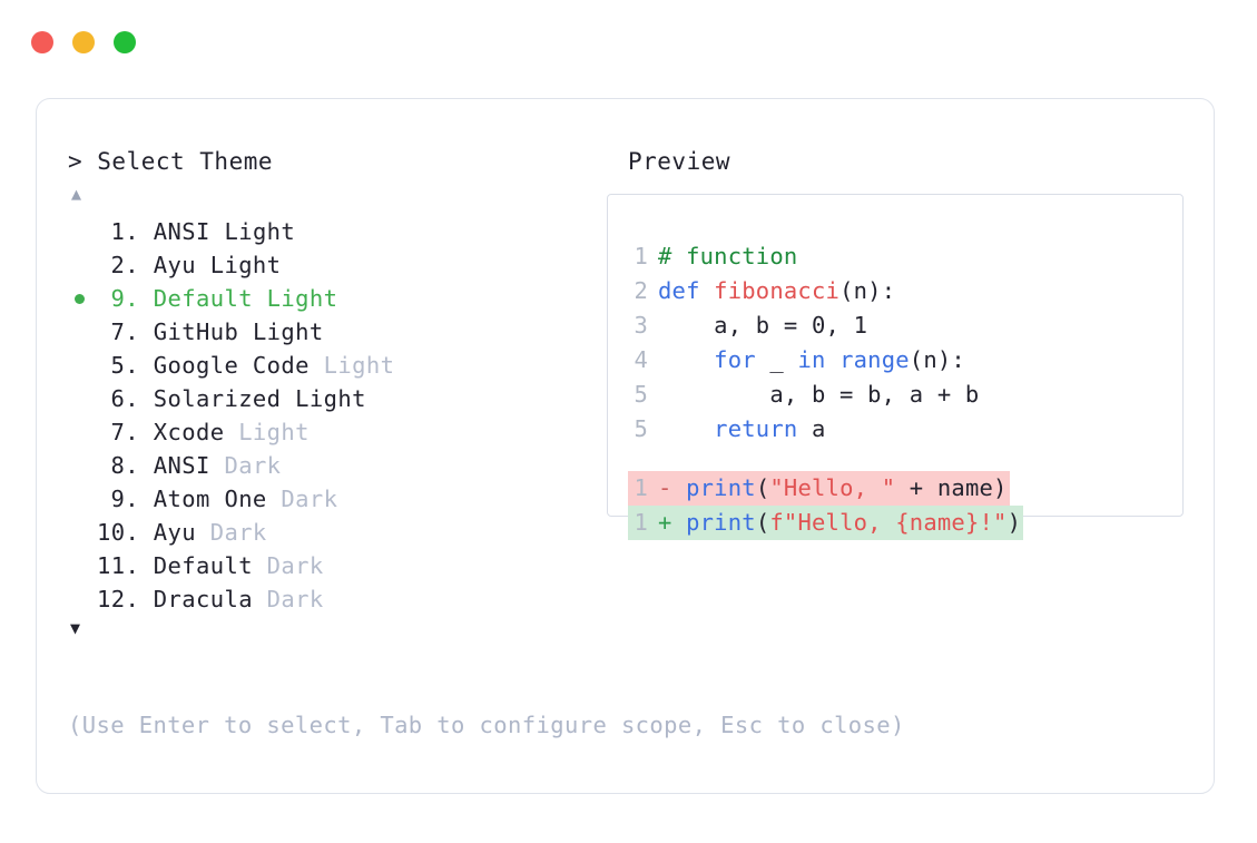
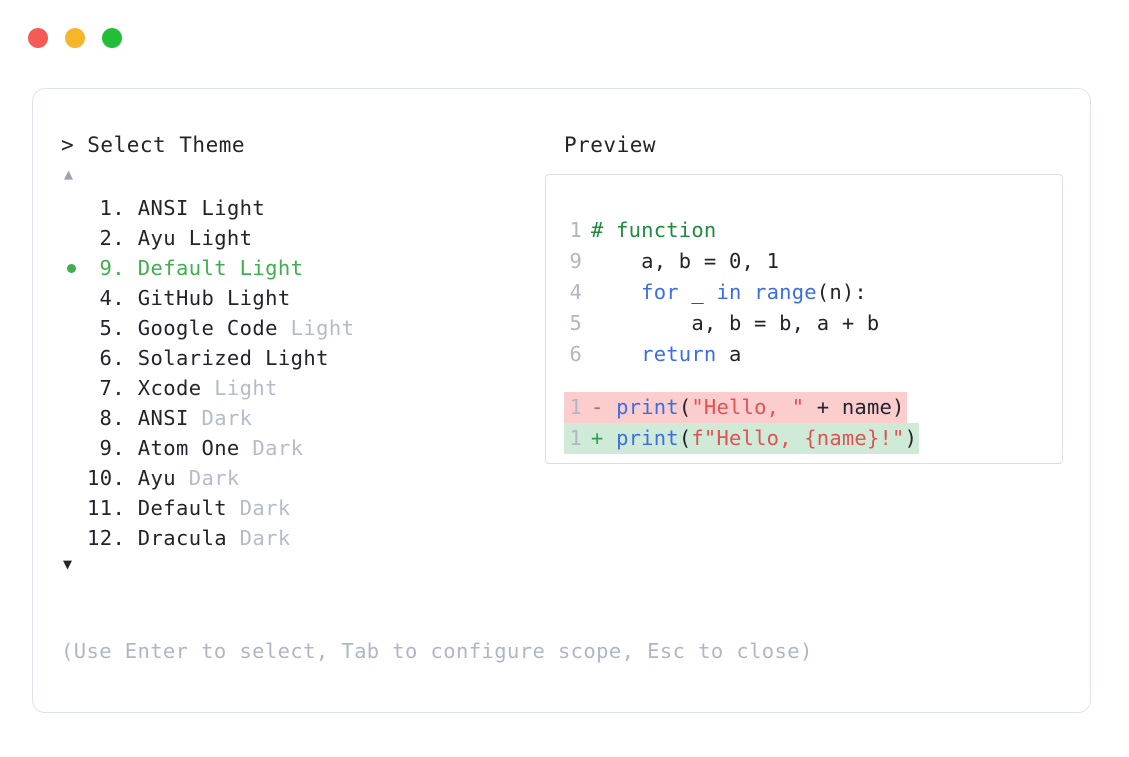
  > Select Theme
  Preview
  ▲
  1. ANSI Light
  2. Ayu Light
  9. Default Light
- 7. GitHub Light
+ 4. GitHub Light
  5. Google Code Light
  6. Solarized Light
  7. Xcode Light
  8. ANSI Dark
  9. Atom One Dark
  10. Ayu Dark
  11. Default Dark
  12. Dracula Dark
  ▼
  (Use Enter to select, Tab to configure scope, Esc to close)
  1 # function
- 2 def fibonacci(n):
- 3 a, b = 0, 1
+ 9 a, b = 0, 1
  4 for _ in range(n):
  5 a, b = b, a + b
- 5 return a
+ 6 return a
  1 - print("Hello, " + name)
  1 + print(f"Hello, {name}!")
